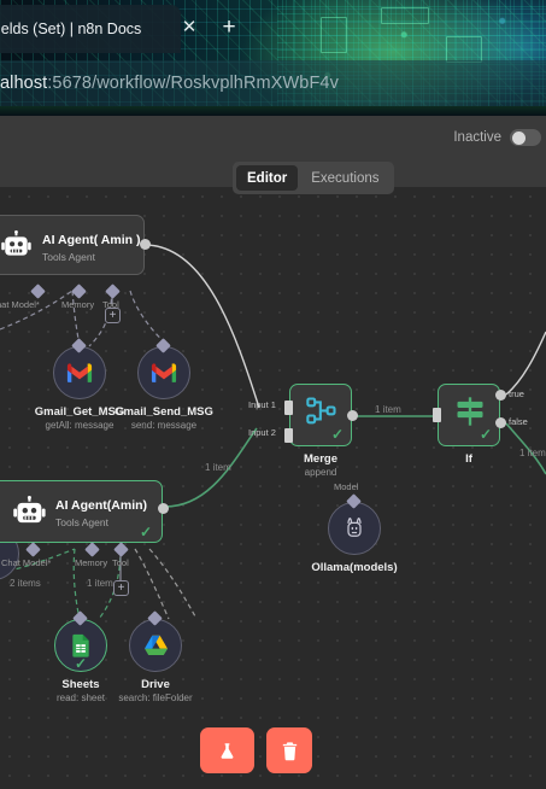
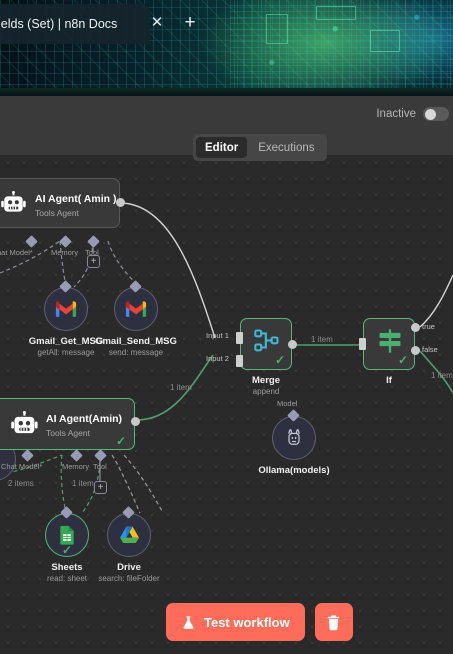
  elds (Set) | n8n Docs
  ✕
  +
- alhost:5678/workflow/RoskvplhRmXWbF4v
  Inactive
  Editor
  Executions
  AI Agent( Amin )
  Tools Agent
  at Model*
  Memory
  Tool
  +
  Gmail_Get_MSG
  getAll: message
  Gmail_Send_MSG
  send: message
  ✓
  Input 1
  Input 2
  Merge
  append
  1 item
  ✓
  true
  false
  If
  1 item
  AI Agent(Amin)
  Tools Agent
  ✓
  Chat Model*
  Memory
  Tool
  2 items
  1 item
  +
  1 item
  Model
  Ollama(models)
  ✓
  Sheets
  read: sheet
  Drive
  search: fileFolder
+ Test workflow
